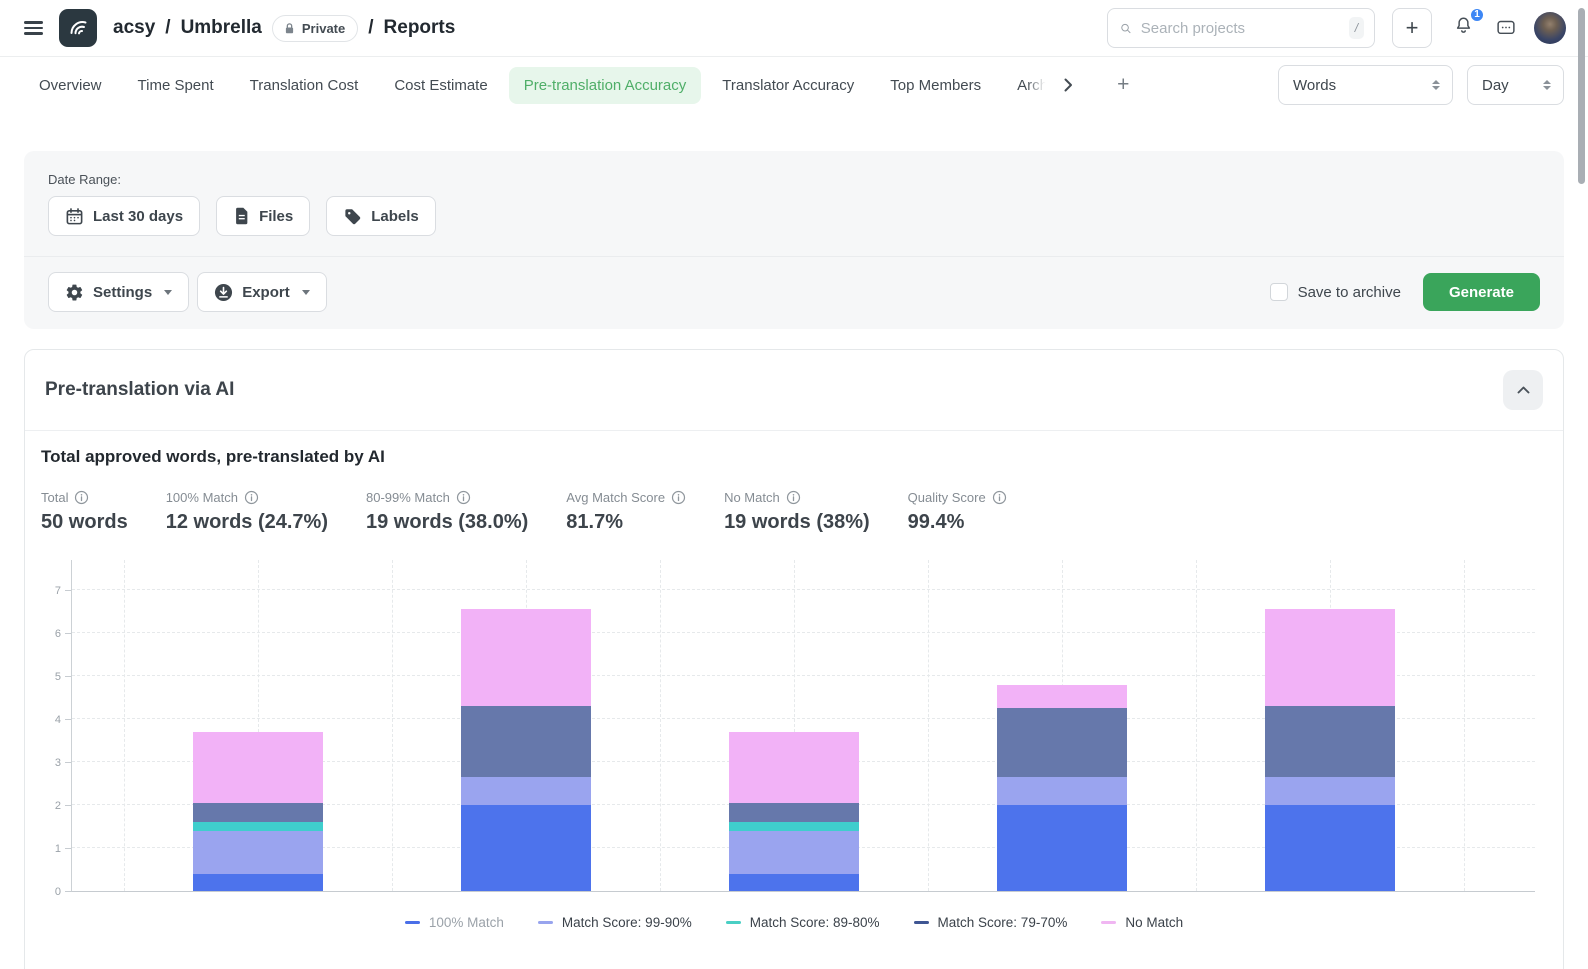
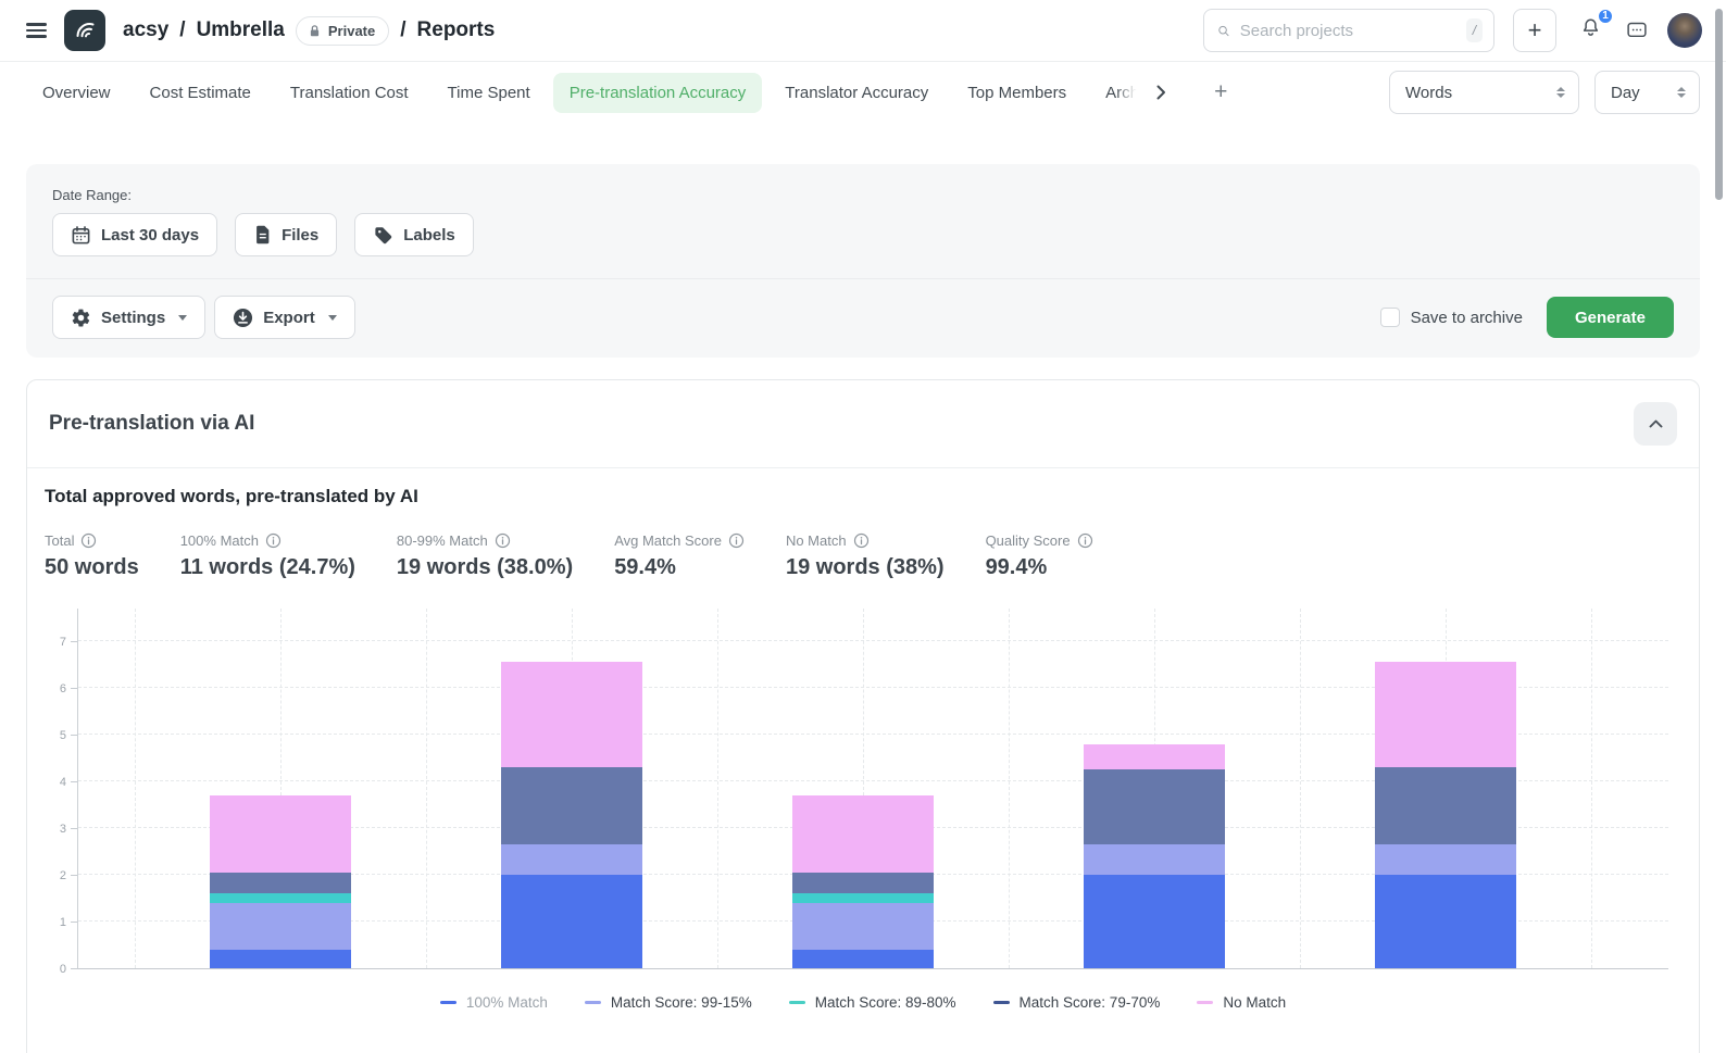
  acsy
  /
  Umbrella
  Private
  /
  Reports
  Search projects
  /
  +
  1
  Overview
- Time Spent
+ Cost Estimate
  Translation Cost
- Cost Estimate
+ Time Spent
  Pre-translation Accuracy
  Translator Accuracy
  Top Members
  Arch
  +
  Words
  Day
  Date Range:
  Last 30 days
  Files
  Labels
  Settings
  Export
  Save to archive
  Generate
  Pre-translation via AI
  Total approved words, pre-translated by AI
  Total
  50 words
  100% Match
- 12 words (24.7%)
+ 11 words (24.7%)
  80-99% Match
  19 words (38.0%)
  Avg Match Score
- 81.7%
+ 59.4%
  No Match
  19 words (38%)
  Quality Score
  99.4%
  0
  1
  2
  3
  4
  5
  6
  7
  100% Match
- Match Score: 99-90%
+ Match Score: 99-15%
  Match Score: 89-80%
  Match Score: 79-70%
  No Match
